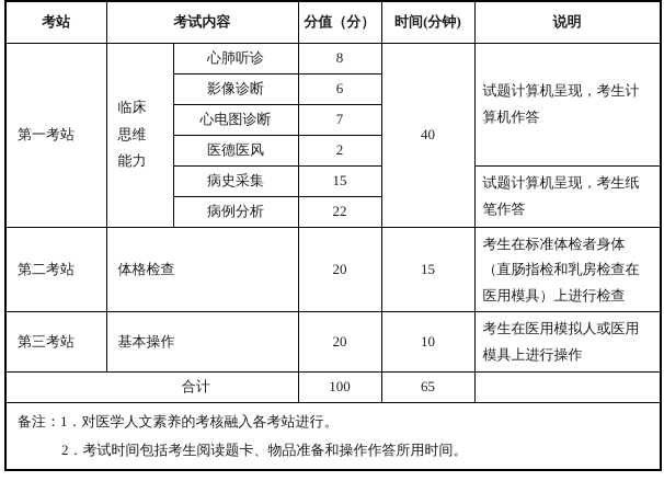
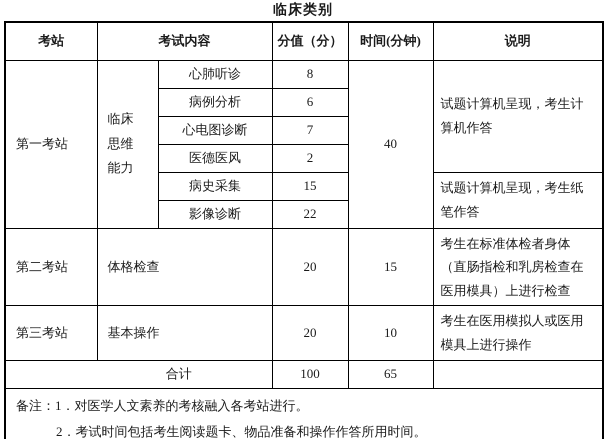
+ 临床类别
  考站	考试内容	分值（分）	时间(分钟)	说明
  第一考站	临床思维能力	心肺听诊	8	40	试题计算机呈现，考生计算机作答
- 影像诊断	6
+ 病例分析	6
  心电图诊断	7
  医德医风	2
  病史采集	15	试题计算机呈现，考生纸笔作答
- 病例分析	22
+ 影像诊断	22
  第二考站	体格检查	20	15	考生在标准体检者身体（直肠指检和乳房检查在医用模具）上进行检查
  第三考站	基本操作	20	10	考生在医用模拟人或医用模具上进行操作
  合计	100	65
  备注：1．对医学人文素养的考核融入各考站进行。 2．考试时间包括考生阅读题卡、物品准备和操作作答所用时间。
